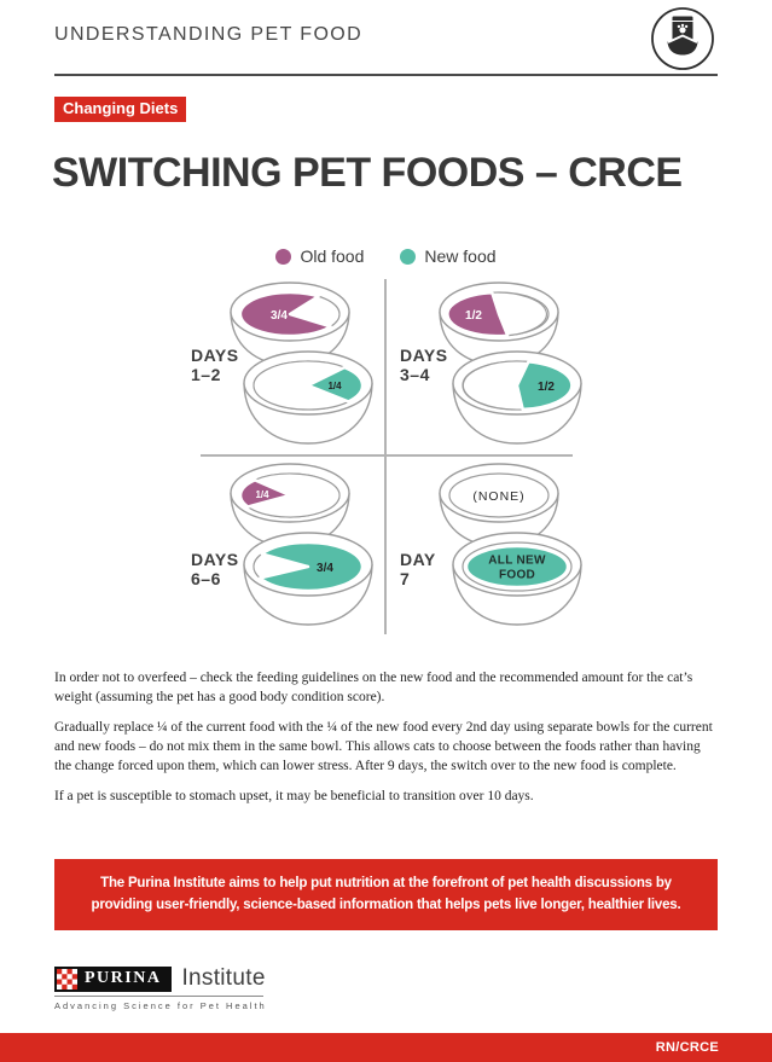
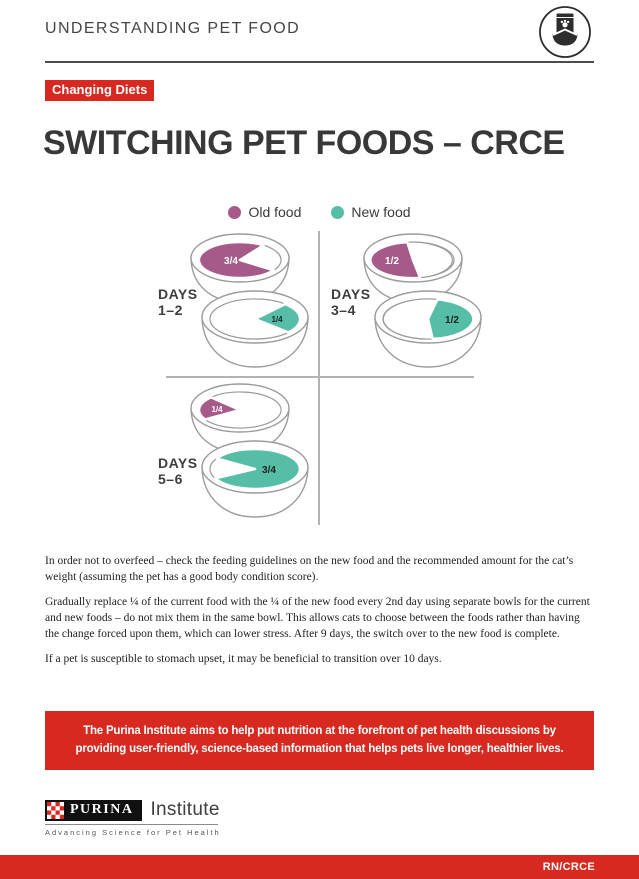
  UNDERSTANDING PET FOOD
  Changing Diets
  SWITCHING PET FOODS – CRCE
  Old food
  New food
  3/4
  1/4
  DAYS
  1–2
  1/2
  1/2
  DAYS
  3–4
  1/4
  3/4
  DAYS
- 6–6
+ 5–6
- (NONE)
- ALL NEW
- FOOD
- DAY
- 7
  In order not to overfeed – check the feeding guidelines on the new food and the recommended amount for the cat’s weight (assuming the pet has a good body condition score).
  Gradually replace ¼ of the current food with the ¼ of the new food every 2nd day using separate bowls for the current and new foods – do not mix them in the same bowl. This allows cats to choose between the foods rather than having the change forced upon them, which can lower stress. After 9 days, the switch over to the new food is complete.
  If a pet is susceptible to stomach upset, it may be beneficial to transition over 10 days.
  The Purina Institute aims to help put nutrition at the forefront of pet health discussions by providing user-friendly, science-based information that helps pets live longer, healthier lives.
  PURINA
  Institute
  Advancing Science for Pet Health
  RN/CRCE
